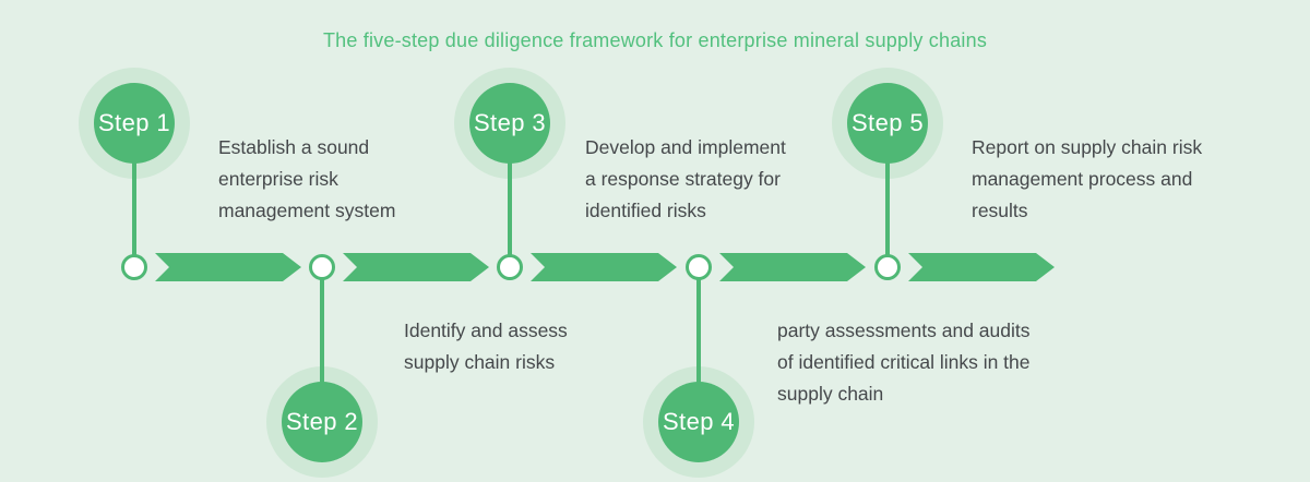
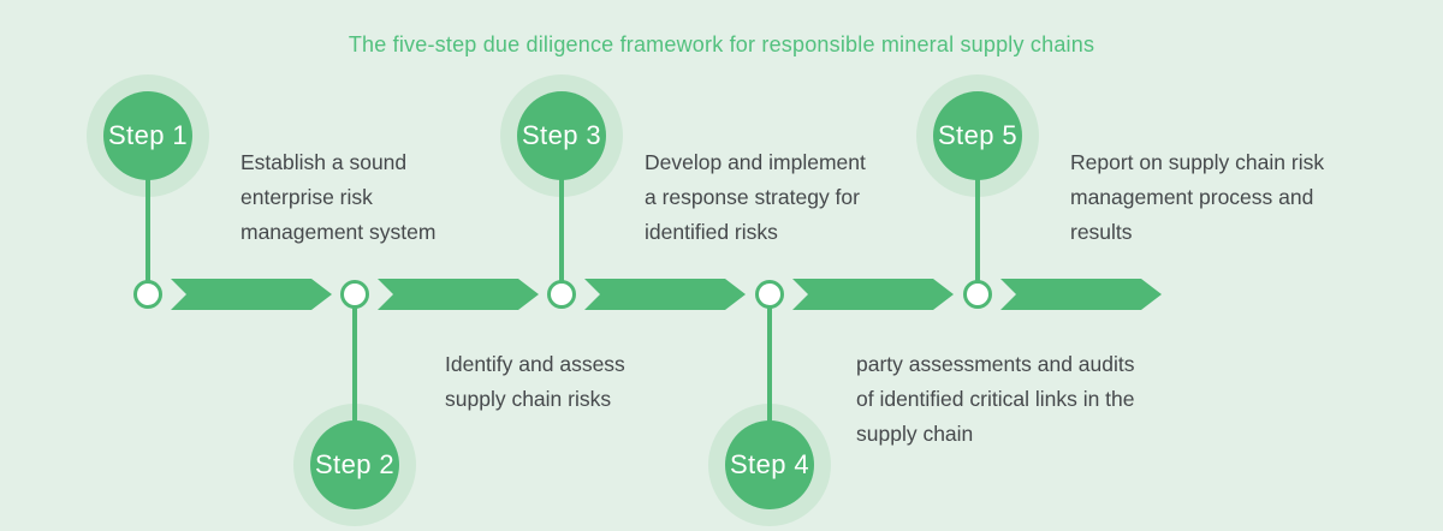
- The five-step due diligence framework for enterprise mineral supply chains
+ The five-step due diligence framework for responsible mineral supply chains
  Step 1
  Establish a sound
  enterprise risk
  management system
  Step 2
  Identify and assess
  supply chain risks
  Step 3
  Develop and implement
  a response strategy for
  identified risks
  Step 4
  party assessments and audits
  of identified critical links in the
  supply chain
  Step 5
  Report on supply chain risk
  management process and
  results
